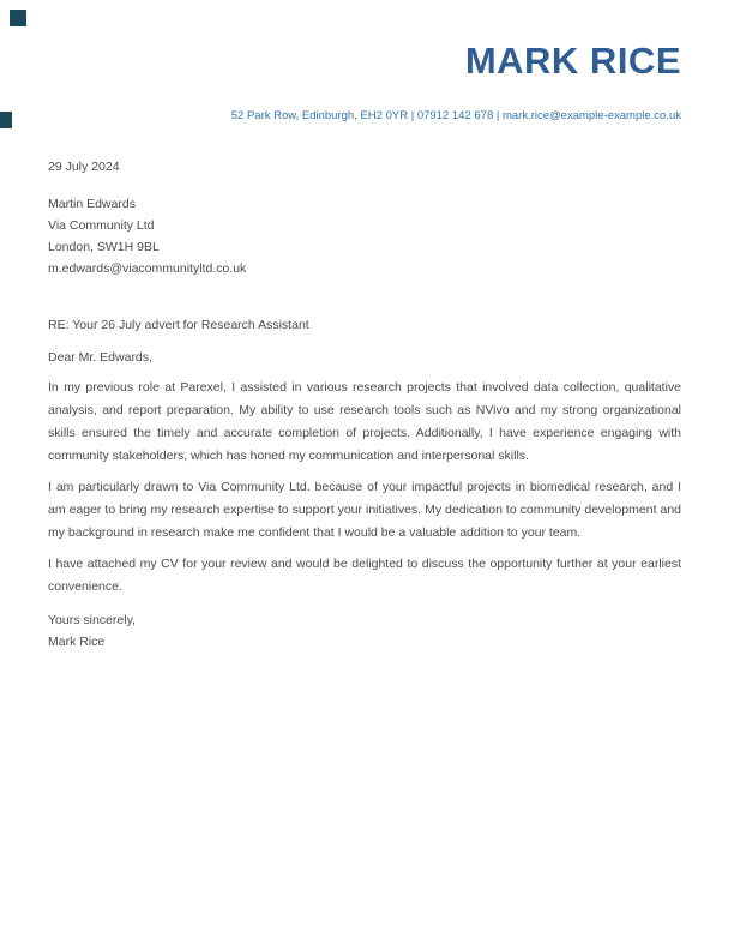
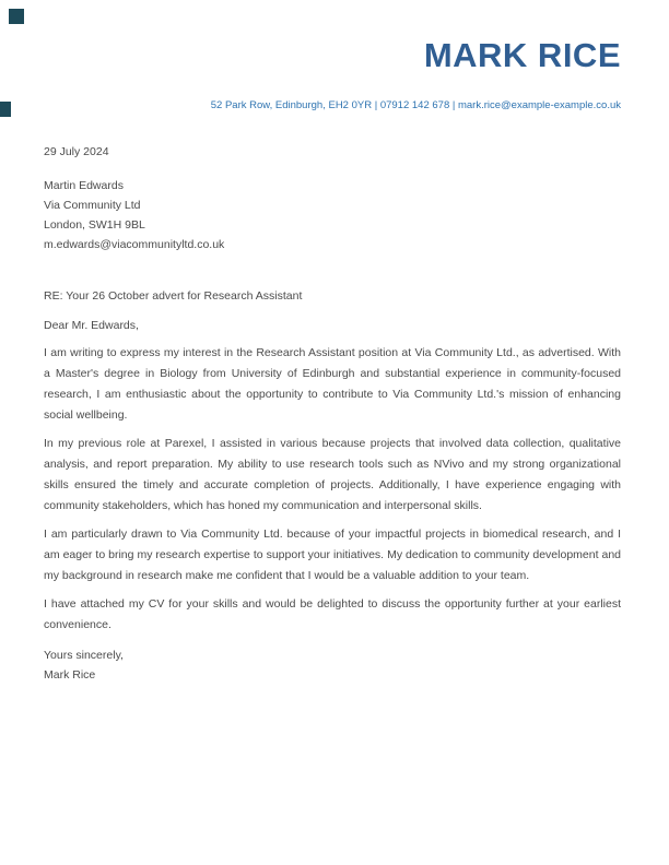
  MARK RICE
  52 Park Row, Edinburgh, EH2 0YR | 07912 142 678 | mark.rice@example-example.co.uk
  29 July 2024
  Martin Edwards
  Via Community Ltd
  London, SW1H 9BL
  m.edwards@viacommunityltd.co.uk
- RE: Your 26 July advert for Research Assistant
+ RE: Your 26 October advert for Research Assistant
  Dear Mr. Edwards,
+ I am writing to express my interest in the Research Assistant position at Via Community Ltd., as advertised. With a Master's degree in Biology from University of Edinburgh and substantial experience in community-focused research, I am enthusiastic about the opportunity to contribute to Via Community Ltd.'s mission of enhancing social wellbeing.
- In my previous role at Parexel, I assisted in various research projects that involved data collection, qualitative analysis, and report preparation. My ability to use research tools such as NVivo and my strong organizational skills ensured the timely and accurate completion of projects. Additionally, I have experience engaging with community stakeholders, which has honed my communication and interpersonal skills.
+ In my previous role at Parexel, I assisted in various because projects that involved data collection, qualitative analysis, and report preparation. My ability to use research tools such as NVivo and my strong organizational skills ensured the timely and accurate completion of projects. Additionally, I have experience engaging with community stakeholders, which has honed my communication and interpersonal skills.
  I am particularly drawn to Via Community Ltd. because of your impactful projects in biomedical research, and I am eager to bring my research expertise to support your initiatives. My dedication to community development and my background in research make me confident that I would be a valuable addition to your team.
- I have attached my CV for your review and would be delighted to discuss the opportunity further at your earliest convenience.
+ I have attached my CV for your skills and would be delighted to discuss the opportunity further at your earliest convenience.
  Yours sincerely,
  Mark Rice
